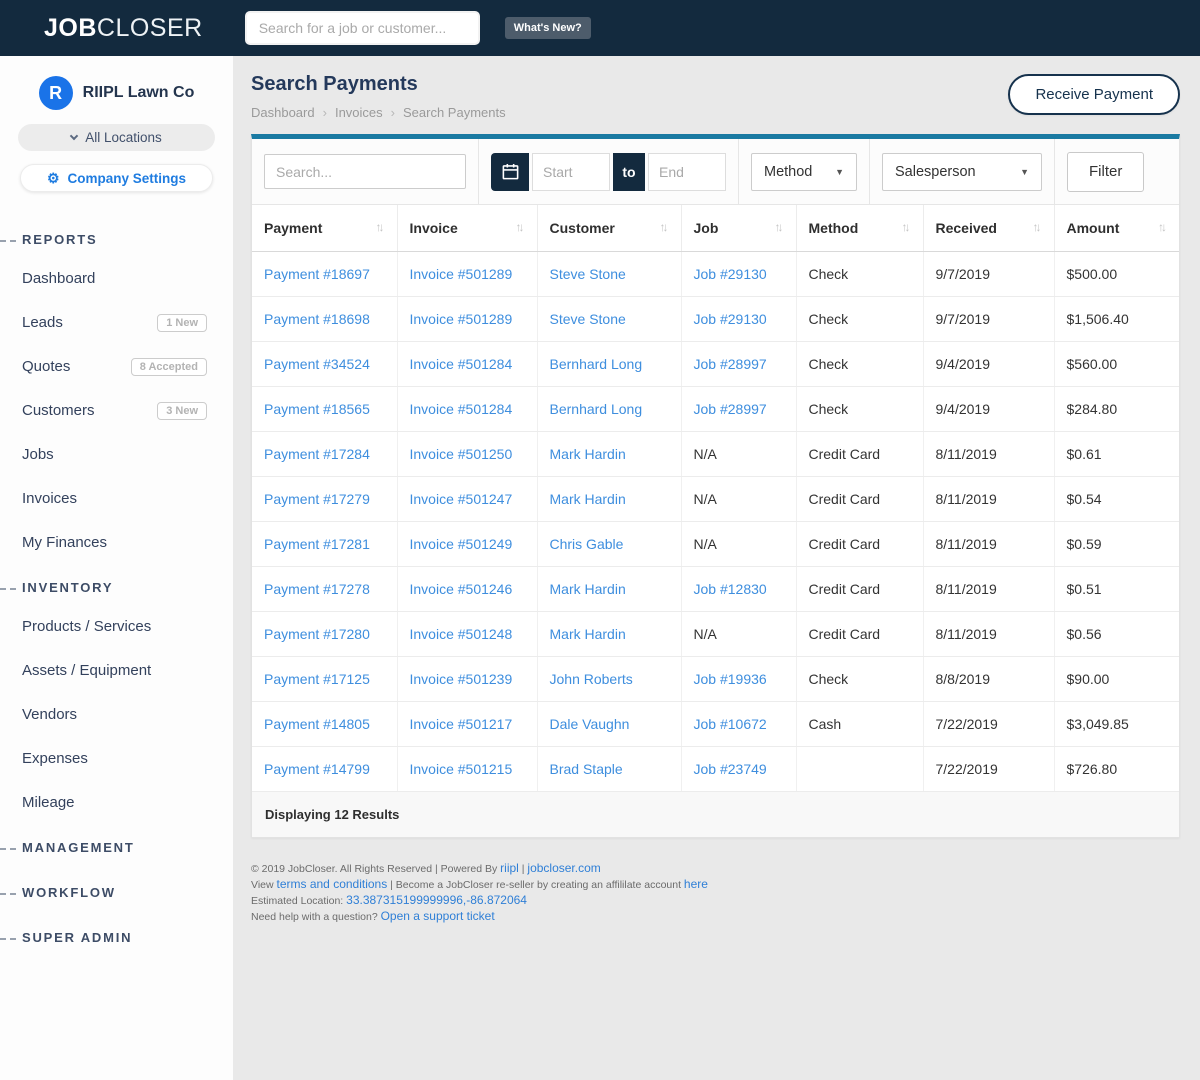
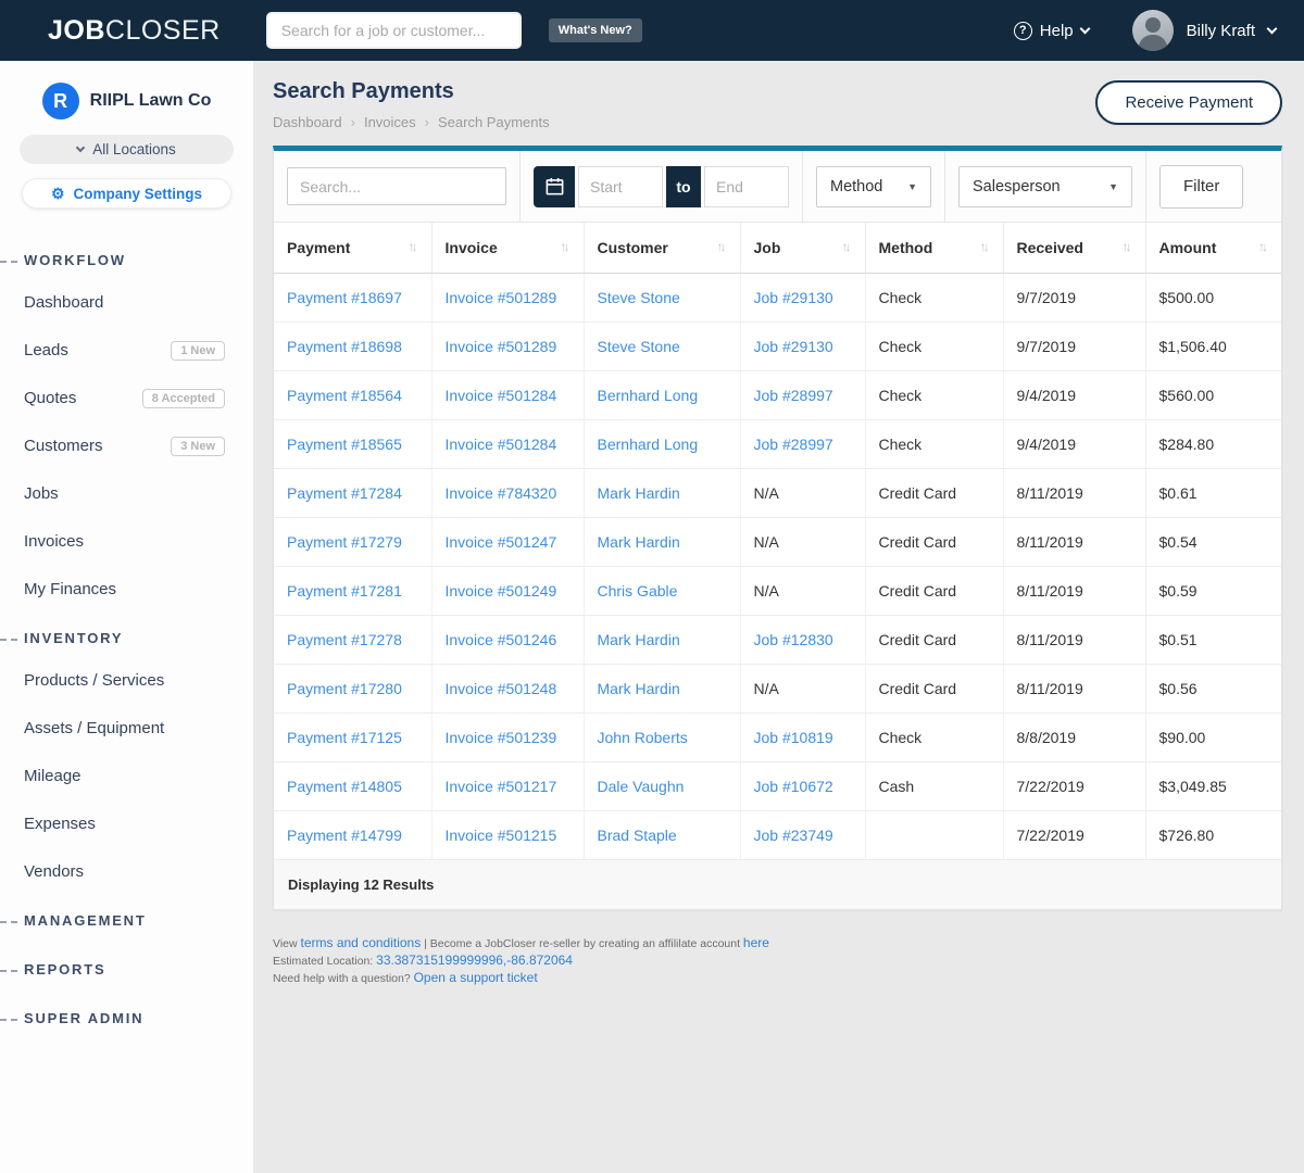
  JOBCLOSER
  Search for a job or customer...
  What's New?
+ ?
+ Help
+ Billy Kraft
  R
  RIIPL Lawn Co
  All Locations
  ⚙
  Company Settings
- REPORTS
+ WORKFLOW
  Dashboard
  Leads
  1 New
  Quotes
  8 Accepted
  Customers
  3 New
  Jobs
  Invoices
  My Finances
  INVENTORY
  Products / Services
  Assets / Equipment
- Vendors
+ Mileage
  Expenses
- Mileage
+ Vendors
  MANAGEMENT
- WORKFLOW
+ REPORTS
  SUPER ADMIN
  Search Payments
  Dashboard › Invoices › Search Payments
  Receive Payment
  Search...
  Start
  to
  End
  Method
  ▼
  Salesperson
  ▼
  Filter
  ↑↓Payment	↑↓Invoice	↑↓Customer	↑↓Job	↑↓Method	↑↓Received	↑↓Amount
  Payment #18697	Invoice #501289	Steve Stone	Job #29130	Check	9/7/2019	$500.00
  Payment #18698	Invoice #501289	Steve Stone	Job #29130	Check	9/7/2019	$1,506.40
- Payment #34524	Invoice #501284	Bernhard Long	Job #28997	Check	9/4/2019	$560.00
+ Payment #18564	Invoice #501284	Bernhard Long	Job #28997	Check	9/4/2019	$560.00
  Payment #18565	Invoice #501284	Bernhard Long	Job #28997	Check	9/4/2019	$284.80
- Payment #17284	Invoice #501250	Mark Hardin	N/A	Credit Card	8/11/2019	$0.61
+ Payment #17284	Invoice #784320	Mark Hardin	N/A	Credit Card	8/11/2019	$0.61
  Payment #17279	Invoice #501247	Mark Hardin	N/A	Credit Card	8/11/2019	$0.54
  Payment #17281	Invoice #501249	Chris Gable	N/A	Credit Card	8/11/2019	$0.59
  Payment #17278	Invoice #501246	Mark Hardin	Job #12830	Credit Card	8/11/2019	$0.51
  Payment #17280	Invoice #501248	Mark Hardin	N/A	Credit Card	8/11/2019	$0.56
- Payment #17125	Invoice #501239	John Roberts	Job #19936	Check	8/8/2019	$90.00
+ Payment #17125	Invoice #501239	John Roberts	Job #10819	Check	8/8/2019	$90.00
  Payment #14805	Invoice #501217	Dale Vaughn	Job #10672	Cash	7/22/2019	$3,049.85
  Payment #14799	Invoice #501215	Brad Staple	Job #23749		7/22/2019	$726.80
  Displaying 12 Results
- © 2019 JobCloser. All Rights Reserved | Powered By riipl | jobcloser.com
  View terms and conditions | Become a JobCloser re-seller by creating an affililate account here
  Estimated Location: 33.387315199999996,-86.872064
  Need help with a question? Open a support ticket
